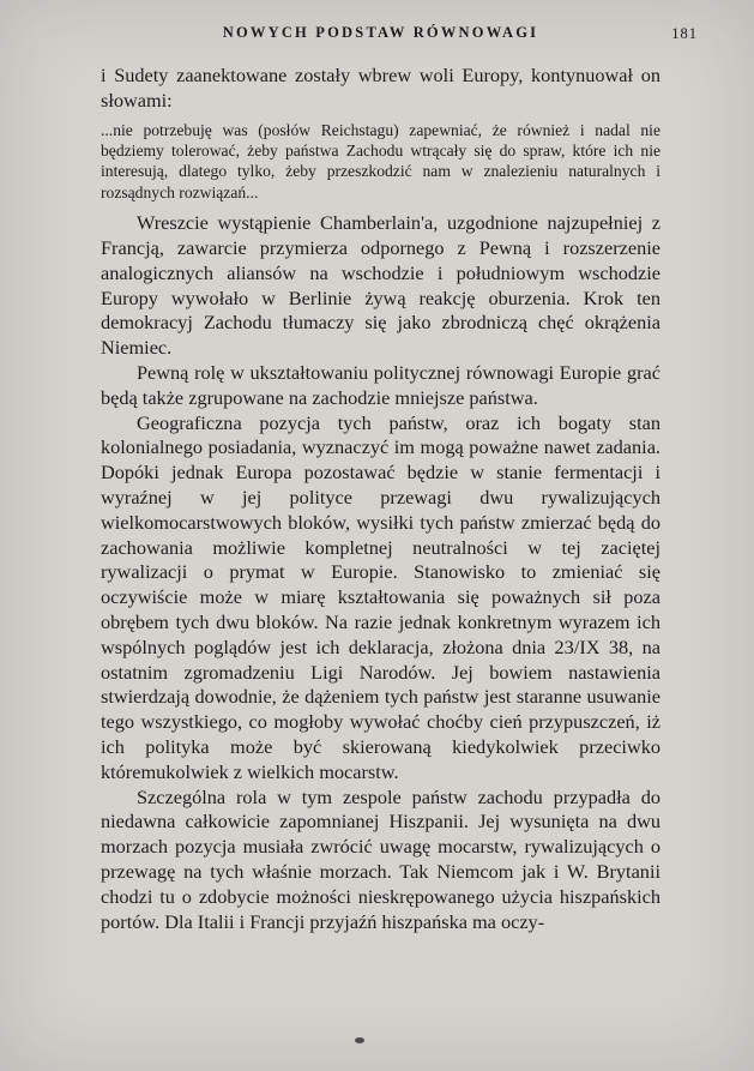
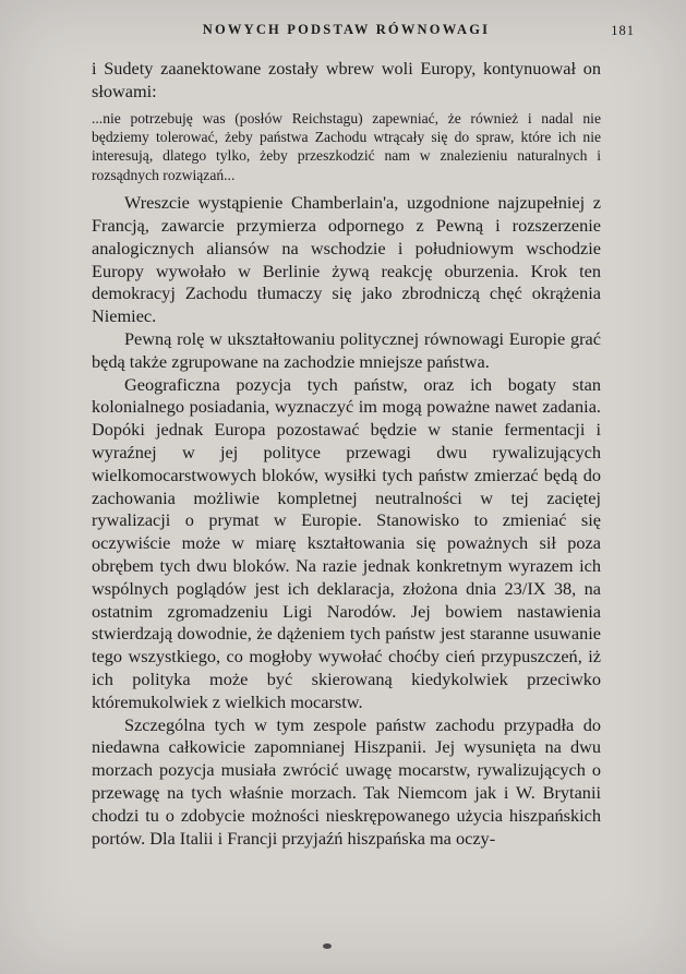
  NOWYCH PODSTAW RÓWNOWAGI
  181
  i Sudety zaanektowane zostały wbrew woli Europy, kontynuował on słowami:
  ...nie potrzebuję was (posłów Reichstagu) zapewniać, że również i nadal nie będziemy tolerować, żeby państwa Zachodu wtrącały się do spraw, które ich nie interesują, dlatego tylko, żeby przeszkodzić nam w znalezieniu naturalnych i rozsądnych rozwiązań...
  Wreszcie wystąpienie Chamberlain'a, uzgodnione najzupełniej z Francją, zawarcie przymierza odpornego z Pewną i rozszerzenie analogicznych aliansów na wschodzie i południowym wschodzie Europy wywołało w Berlinie żywą reakcję oburzenia. Krok ten demokracyj Zachodu tłumaczy się jako zbrodniczą chęć okrążenia Niemiec.
  Pewną rolę w ukształtowaniu politycznej równowagi Europie grać będą także zgrupowane na zachodzie mniejsze państwa.
  Geograficzna pozycja tych państw, oraz ich bogaty stan kolonialnego posiadania, wyznaczyć im mogą poważne nawet zadania. Dopóki jednak Europa pozostawać będzie w stanie fermentacji i wyraźnej w jej polityce przewagi dwu rywalizujących wielkomocarstwowych bloków, wysiłki tych państw zmierzać będą do zachowania możliwie kompletnej neutralności w tej zaciętej rywalizacji o prymat w Europie. Stanowisko to zmieniać się oczywiście może w miarę kształtowania się poważnych sił poza obrębem tych dwu bloków. Na razie jednak konkretnym wyrazem ich wspólnych poglądów jest ich deklaracja, złożona dnia 23/IX 38, na ostatnim zgromadzeniu Ligi Narodów. Jej bowiem nastawienia stwierdzają dowodnie, że dążeniem tych państw jest staranne usuwanie tego wszystkiego, co mogłoby wywołać choćby cień przypuszczeń, iż ich polityka może być skierowaną kiedykolwiek przeciwko któremukolwiek z wielkich mocarstw.
- Szczególna rola w tym zespole państw zachodu przypadła do niedawna całkowicie zapomnianej Hiszpanii. Jej wysunięta na dwu morzach pozycja musiała zwrócić uwagę mocarstw, rywalizujących o przewagę na tych właśnie morzach. Tak Niemcom jak i W. Brytanii chodzi tu o zdobycie możności nieskrępowanego użycia hiszpańskich portów. Dla Italii i Francji przyjaźń hiszpańska ma oczy-
+ Szczególna tych w tym zespole państw zachodu przypadła do niedawna całkowicie zapomnianej Hiszpanii. Jej wysunięta na dwu morzach pozycja musiała zwrócić uwagę mocarstw, rywalizujących o przewagę na tych właśnie morzach. Tak Niemcom jak i W. Brytanii chodzi tu o zdobycie możności nieskrępowanego użycia hiszpańskich portów. Dla Italii i Francji przyjaźń hiszpańska ma oczy-
